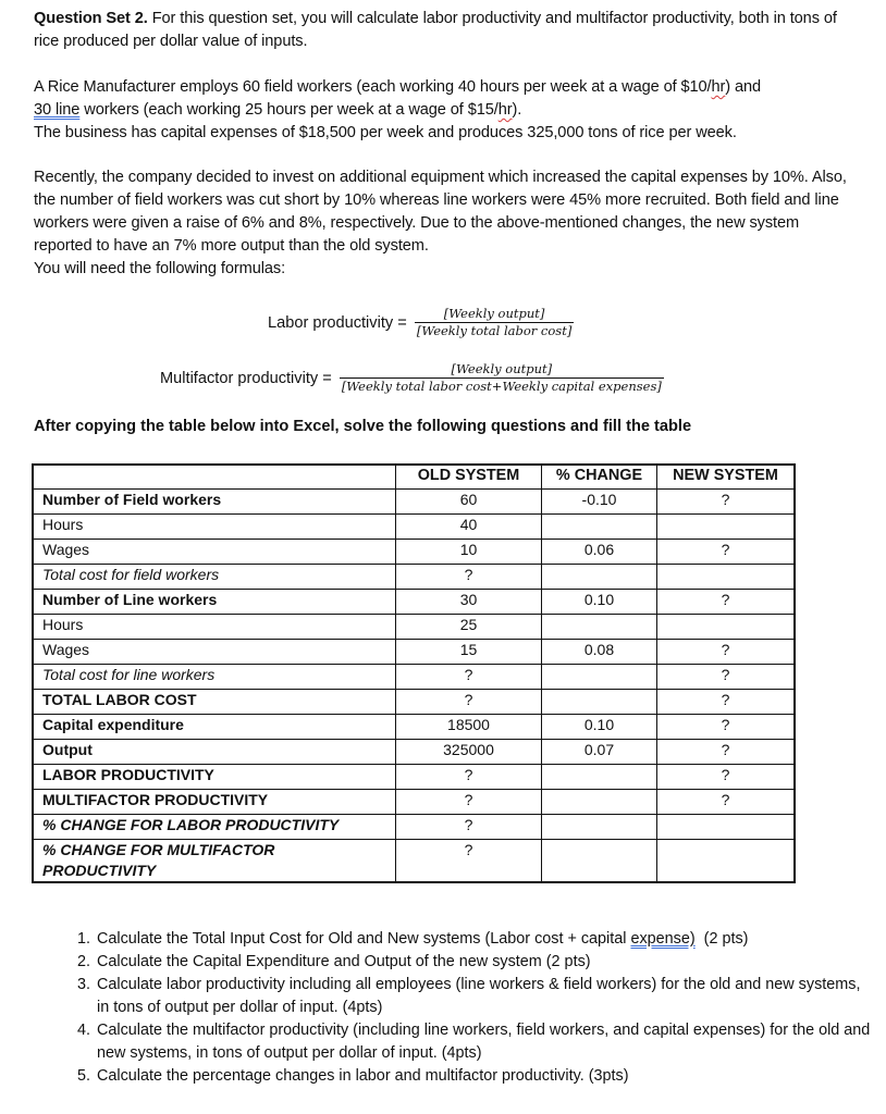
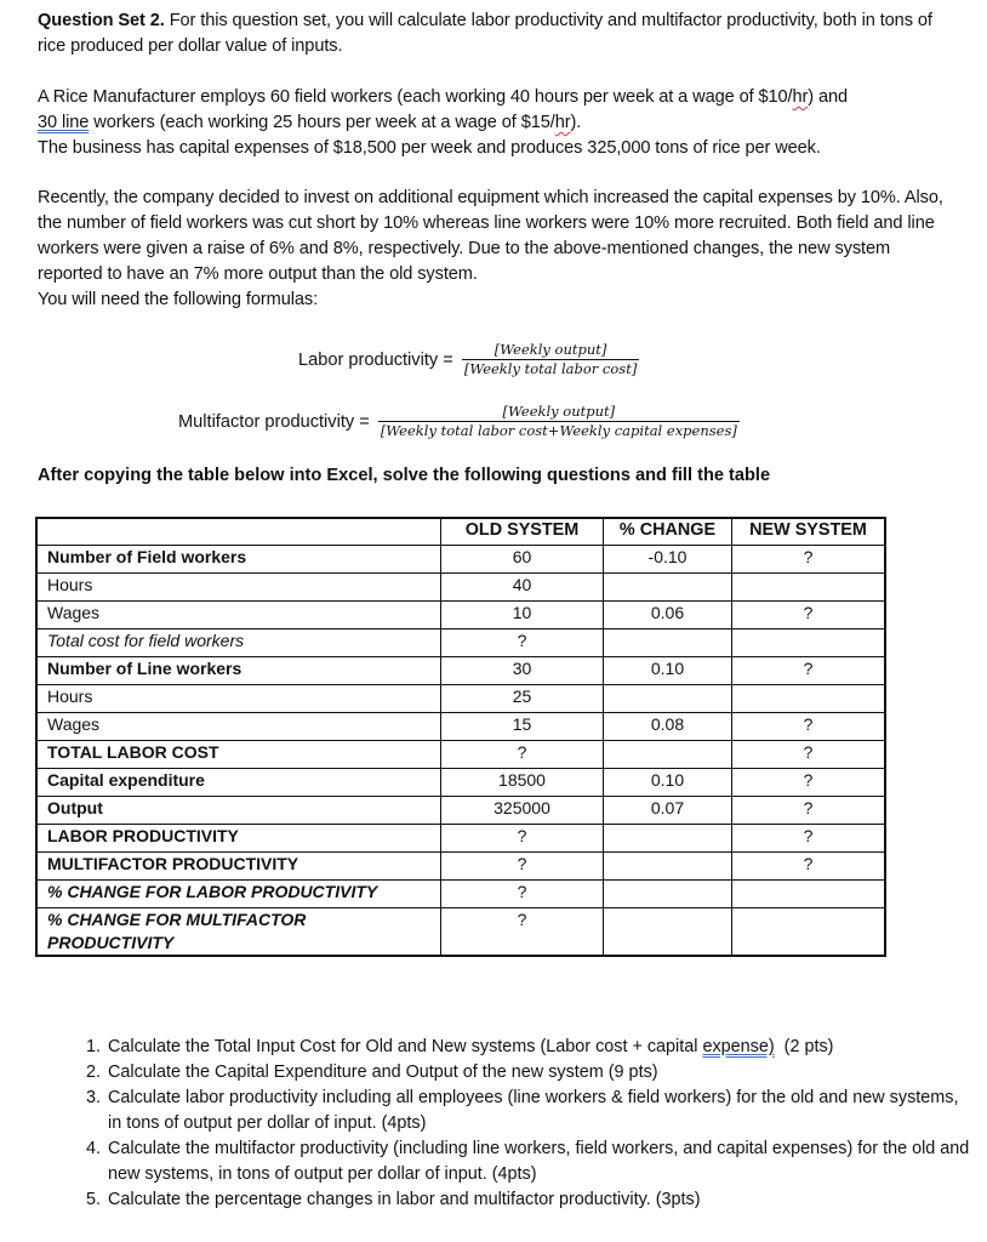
  Question Set 2. For this question set, you will calculate labor productivity and multifactor productivity, both in tons of rice produced per dollar value of inputs.
  A Rice Manufacturer employs 60 field workers (each working 40 hours per week at a wage of $10/hr) and
  30 line workers (each working 25 hours per week at a wage of $15/hr).
  The business has capital expenses of $18,500 per week and produces 325,000 tons of rice per week.
- Recently, the company decided to invest on additional equipment which increased the capital expenses by 10%. Also, the number of field workers was cut short by 10% whereas line workers were 45% more recruited. Both field and line workers were given a raise of 6% and 8%, respectively. Due to the above-mentioned changes, the new system reported to have an 7% more output than the old system.
+ Recently, the company decided to invest on additional equipment which increased the capital expenses by 10%. Also, the number of field workers was cut short by 10% whereas line workers were 10% more recruited. Both field and line workers were given a raise of 6% and 8%, respectively. Due to the above-mentioned changes, the new system reported to have an 7% more output than the old system.
  You will need the following formulas:
  Labor productivity =
  [Weekly output]
  [Weekly total labor cost]
  Multifactor productivity =
  [Weekly output]
  [Weekly total labor cost+Weekly capital expenses]
  After copying the table below into Excel, solve the following questions and fill the table
  	OLD SYSTEM	% CHANGE	NEW SYSTEM
  Number of Field workers	60	-0.10	?
  Hours	40
  Wages	10	0.06	?
  Total cost for field workers	?
  Number of Line workers	30	0.10	?
  Hours	25
  Wages	15	0.08	?
- Total cost for line workers	?		?
  TOTAL LABOR COST	?		?
  Capital expenditure	18500	0.10	?
  Output	325000	0.07	?
  LABOR PRODUCTIVITY	?		?
  MULTIFACTOR PRODUCTIVITY	?		?
  % CHANGE FOR LABOR PRODUCTIVITY	?
  % CHANGE FOR MULTIFACTOR PRODUCTIVITY	?
  Calculate the Total Input Cost for Old and New systems (Labor cost + capital expense) (2 pts)
- Calculate the Capital Expenditure and Output of the new system (2 pts)
+ Calculate the Capital Expenditure and Output of the new system (9 pts)
  Calculate labor productivity including all employees (line workers & field workers) for the old and new systems, in tons of output per dollar of input. (4pts)
  Calculate the multifactor productivity (including line workers, field workers, and capital expenses) for the old and new systems, in tons of output per dollar of input. (4pts)
  Calculate the percentage changes in labor and multifactor productivity. (3pts)
